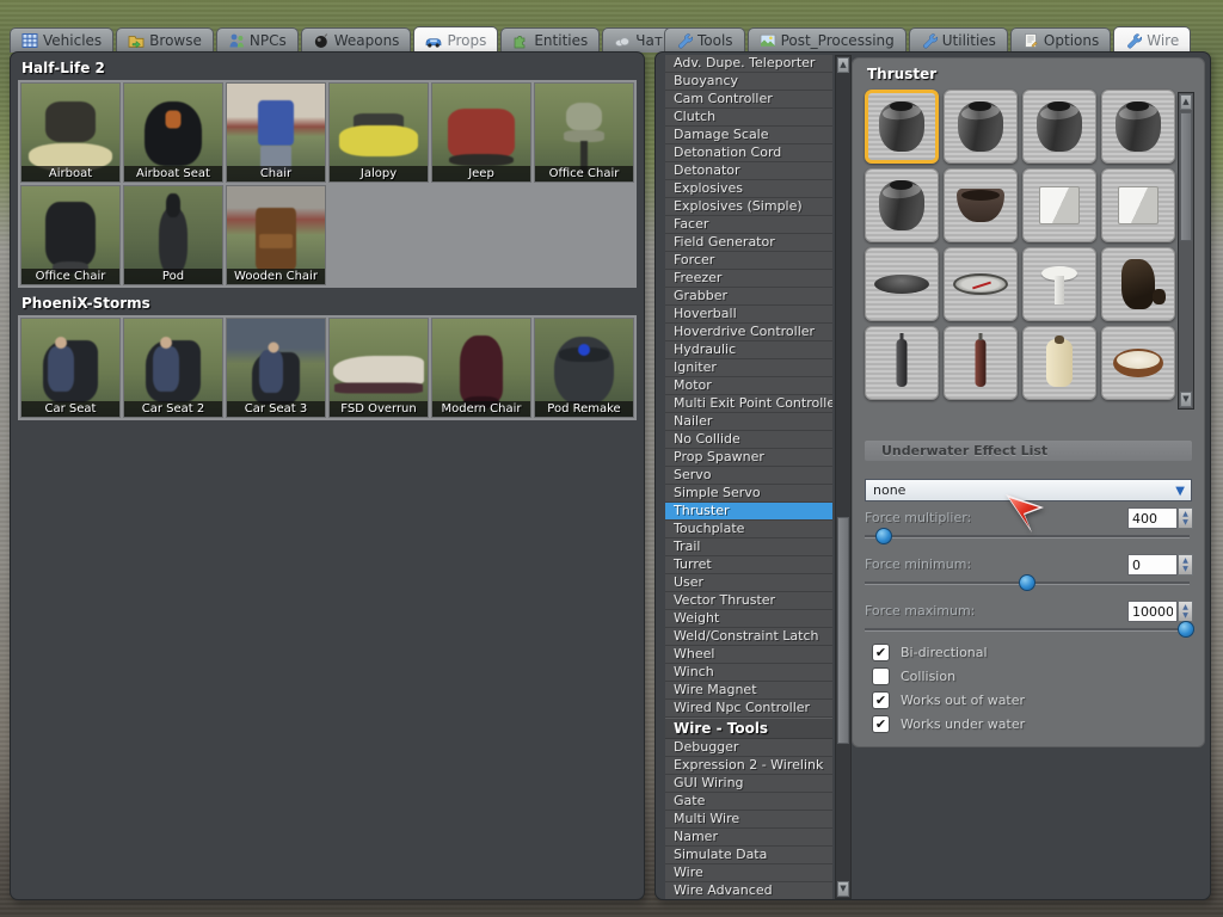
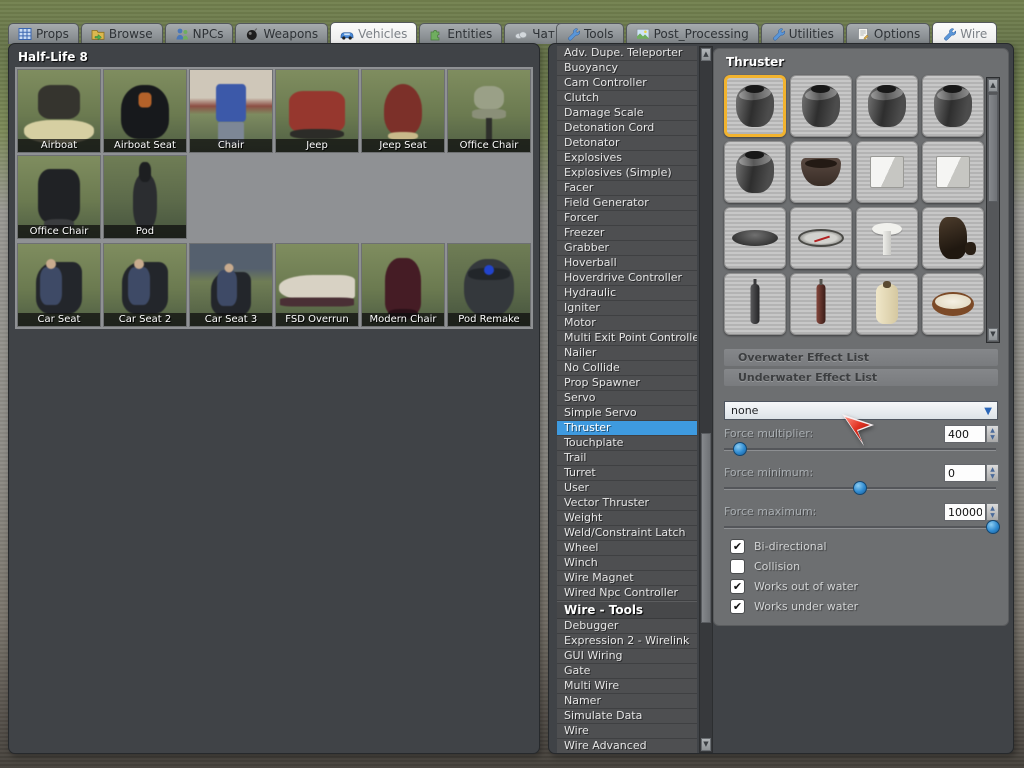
- Vehicles
+ Props
  Browse
  NPCs
  Weapons
- Props
+ Vehicles
  Entities
  Чат
  Tools
  Post_Processing
  Utilities
  Options
  Wire
- Half-Life 2
+ Half-Life 8
  Airboat
  Airboat Seat
  Chair
- Jalopy
  Jeep
+ Jeep Seat
  Office Chair
  Office Chair
  Pod
- Wooden Chair
- PhoeniX-Storms
  Car Seat
  Car Seat 2
  Car Seat 3
  FSD Overrun
  Modern Chair
  Pod Remake
  Adv. Dupe. Teleporter
  Buoyancy
  Cam Controller
  Clutch
  Damage Scale
  Detonation Cord
  Detonator
  Explosives
  Explosives (Simple)
  Facer
  Field Generator
  Forcer
  Freezer
  Grabber
  Hoverball
  Hoverdrive Controller
  Hydraulic
  Igniter
  Motor
  Multi Exit Point Controlle
  Nailer
  No Collide
  Prop Spawner
  Servo
  Simple Servo
  Thruster
  Touchplate
  Trail
  Turret
  User
  Vector Thruster
  Weight
  Weld/Constraint Latch
  Wheel
  Winch
  Wire Magnet
  Wired Npc Controller
  Wire - Tools
  Debugger
  Expression 2 - Wirelink
  GUI Wiring
  Gate
  Multi Wire
  Namer
  Simulate Data
  Wire
  Wire Advanced
  ▲
  ▼
  Thruster
  ▲
  ▼
+ Overwater Effect List
  Underwater Effect List
  none
  ▼
  Force multiplier:
  400
  Force minimum:
  0
  Force maximum:
  10000
  ✔
  Bi-directional
  Collision
  ✔
  Works out of water
  ✔
  Works under water
